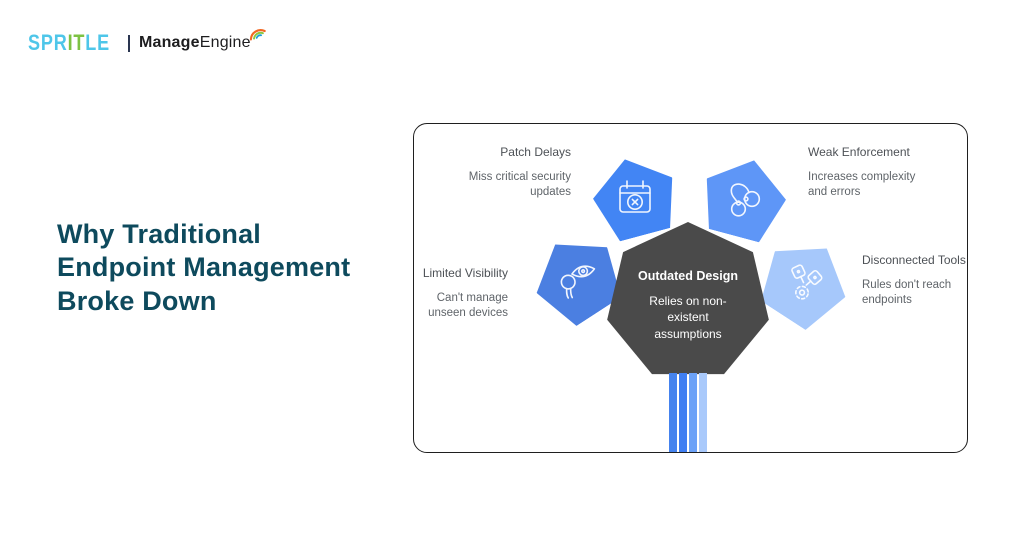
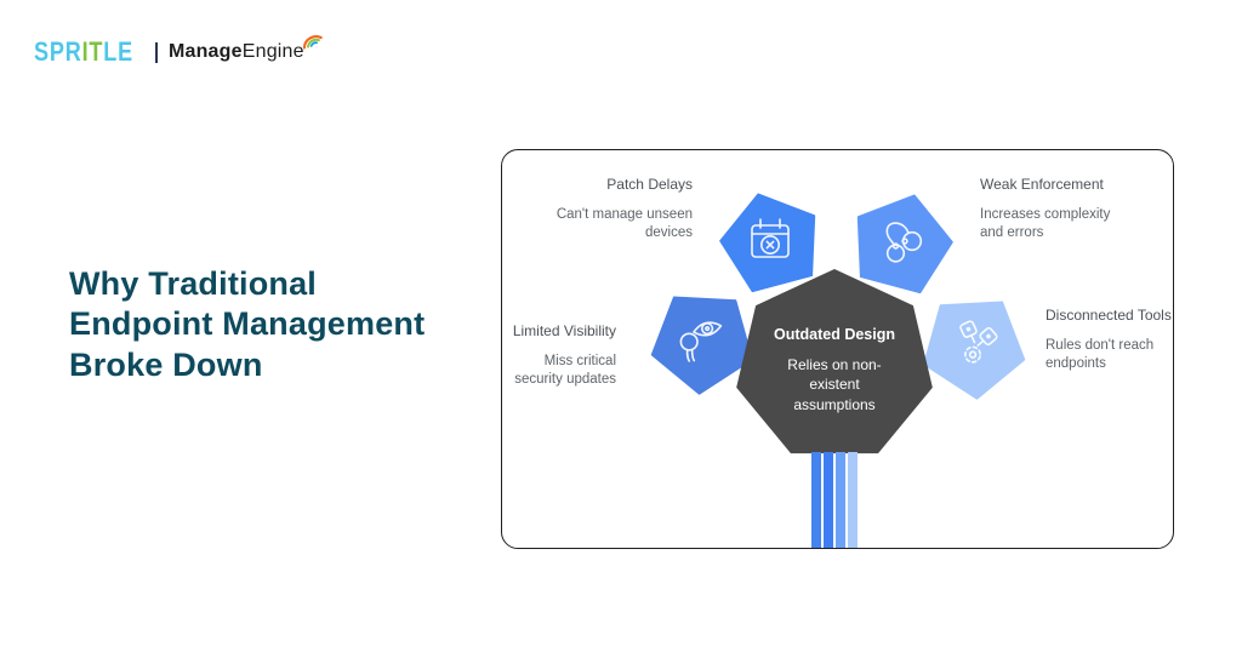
  SPRITLE
  ManageEngine
  Why Traditional
  Endpoint Management
  Broke Down
  Patch Delays
- Miss critical security updates
+ Can't manage unseen devices
  Weak Enforcement
  Increases complexity and errors
  Limited Visibility
- Can't manage unseen devices
+ Miss critical security updates
  Disconnected Tools
  Rules don't reach endpoints
  Outdated Design
  Relies on non-existent assumptions
